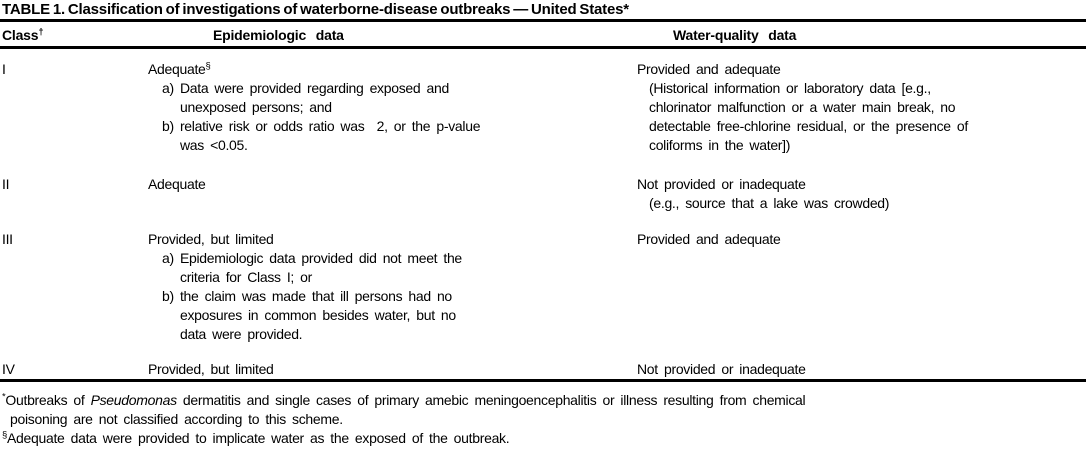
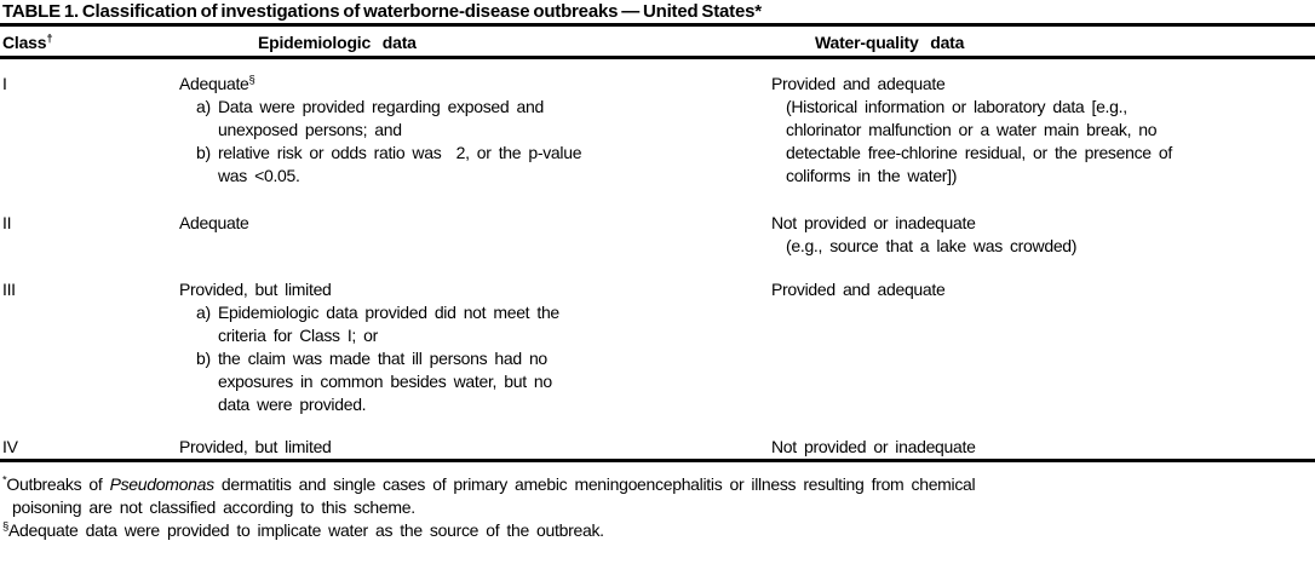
  TABLE 1. Classification of investigations of waterborne-disease outbreaks — United States*
  Class†
  Epidemiologic data
  Water-quality data
  I
  Adequate§
  a) Data were provided regarding exposed and
  unexposed persons; and
  b) relative risk or odds ratio was 2, or the p-value
  was <0.05.
  Provided and adequate
  (Historical information or laboratory data [e.g.,
  chlorinator malfunction or a water main break, no
  detectable free-chlorine residual, or the presence of
  coliforms in the water])
  II
  Adequate
  Not provided or inadequate
  (e.g., source that a lake was crowded)
  III
  Provided, but limited
  a) Epidemiologic data provided did not meet the
  criteria for Class I; or
  b) the claim was made that ill persons had no
  exposures in common besides water, but no
  data were provided.
  Provided and adequate
  IV
  Provided, but limited
  Not provided or inadequate
  *Outbreaks of Pseudomonas dermatitis and single cases of primary amebic meningoencephalitis or illness resulting from chemical
  poisoning are not classified according to this scheme.
- §Adequate data were provided to implicate water as the exposed of the outbreak.
+ §Adequate data were provided to implicate water as the source of the outbreak.
